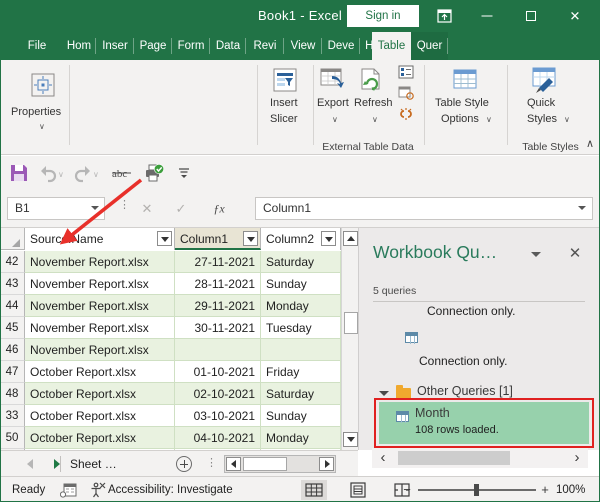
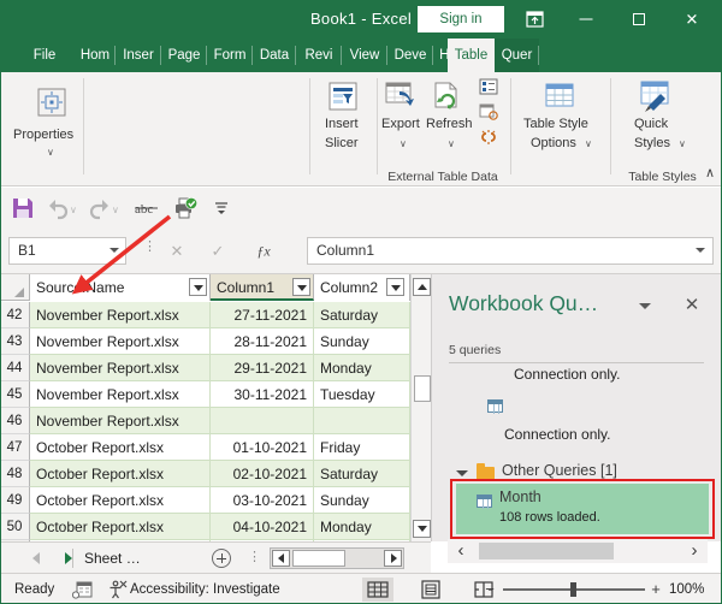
  Book1 - Excel
  Sign in
  ✕
  File
  Hom
  Inser
  Page
  Form
  Data
  Revi
  View
  Deve
  Table
  Quer
  Properties
  ∨
  Insert
  Slicer
  Export
  ∨
  Refresh
  ∨
  External Table Data
  Table Style
  Options
  ∨
  Quick
  Styles
  ∨
  Table Styles
  ∧
  ∨
  ∨
  abc
  B1
  ⋮
  ✕
  ✓
  ƒx
  Column1
  Source.Name
  Column1
  Column2
  42
  November Report.xlsx
  27-11-2021
  Saturday
  43
  November Report.xlsx
  28-11-2021
  Sunday
  44
  November Report.xlsx
  29-11-2021
  Monday
  45
  November Report.xlsx
  30-11-2021
  Tuesday
  46
  November Report.xlsx
  47
  October Report.xlsx
  01-10-2021
  Friday
  48
  October Report.xlsx
  02-10-2021
  Saturday
- 33
+ 49
  October Report.xlsx
  03-10-2021
  Sunday
  50
  October Report.xlsx
  04-10-2021
  Monday
  Workbook Qu…
  ✕
  5 queries
  Connection only.
  Connection only.
  Other Queries [1]
  Month
  108 rows loaded.
  ‹
  ›
  Sheet …
  ⋮
  Ready
  Accessibility: Investigate
  −
  +
  100%
